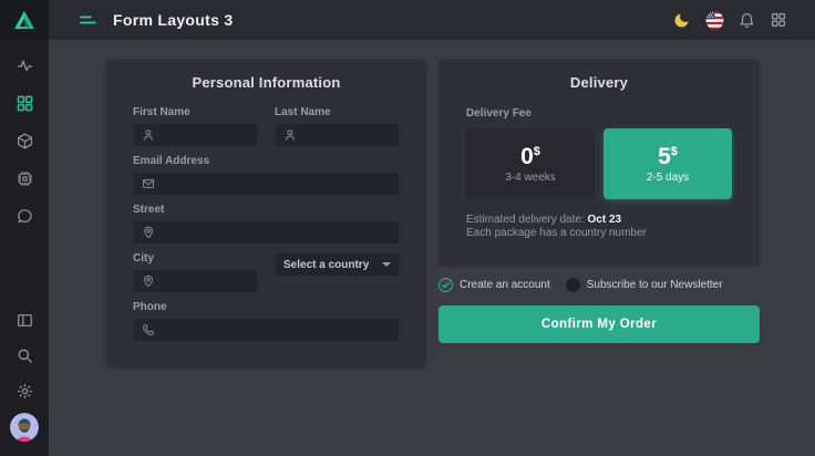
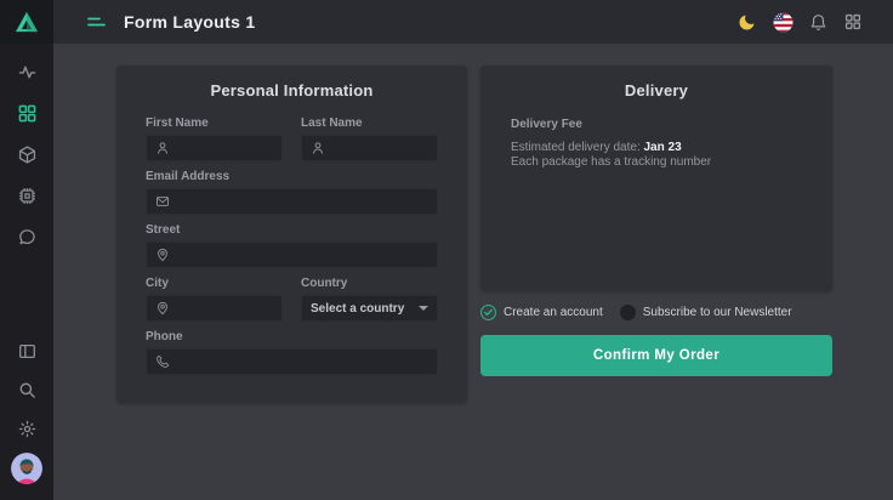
- Form Layouts 3
+ Form Layouts 1
  Personal Information
  First Name
  Last Name
  Email Address
  Street
  City
+ Country
  Select a country
  Phone
  Delivery
  Delivery Fee
- 0$
- 3-4 weeks
- 5$
- 2-5 days
- Estimated delivery date: Oct 23
+ Estimated delivery date: Jan 23
- Each package has a country number
+ Each package has a tracking number
  Create an account
  Subscribe to our Newsletter
  Confirm My Order
